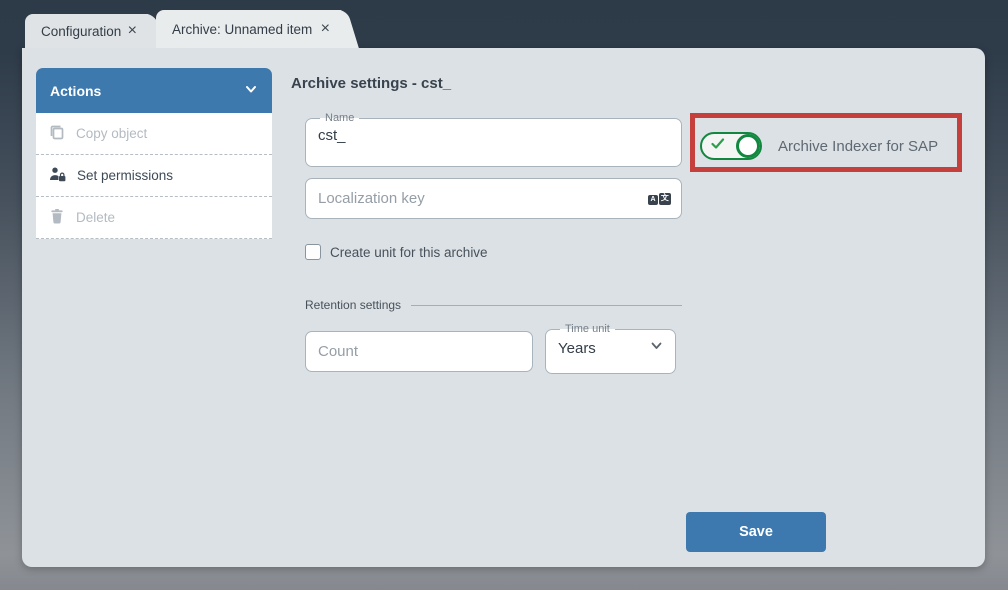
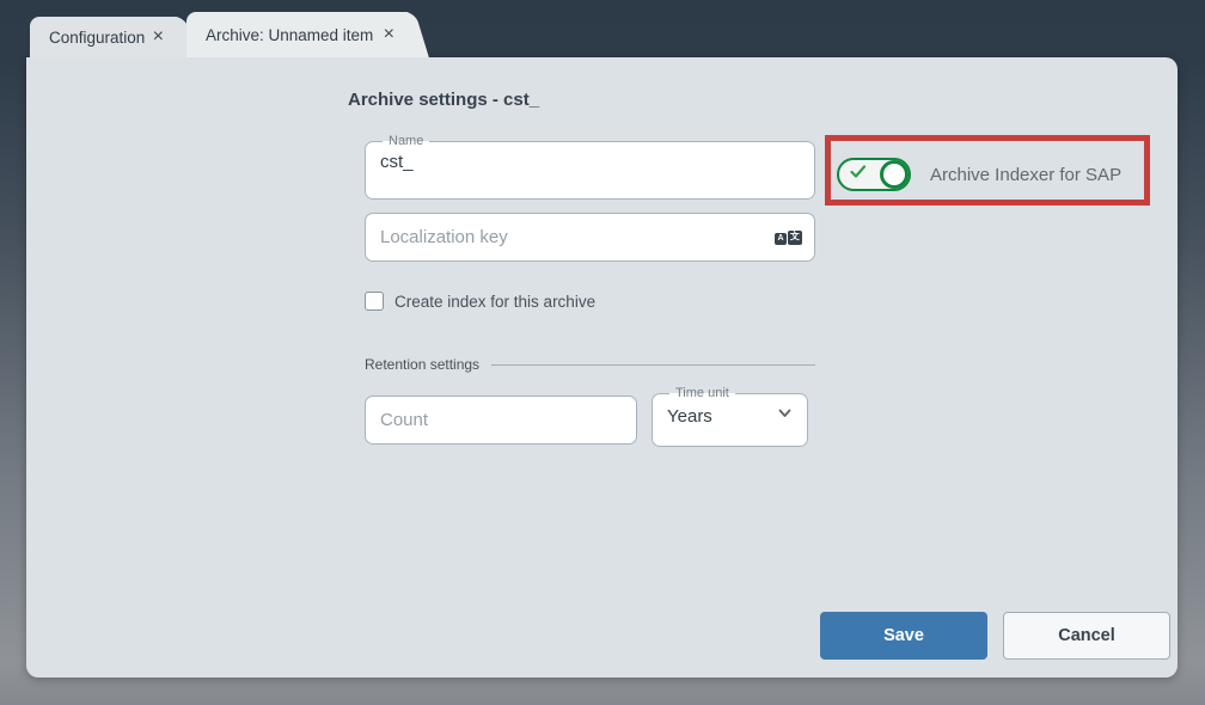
  Configuration
  ×
  Archive: Unnamed item
  ×
- Actions
- Copy object
- Set permissions
- Delete
  Archive settings - cst_
  Name
  cst_
  Localization key
  文
- Create unit for this archive
+ Create index for this archive
  Retention settings
  Count
  Time unit
  Years
  Archive Indexer for SAP
  Save
+ Cancel
